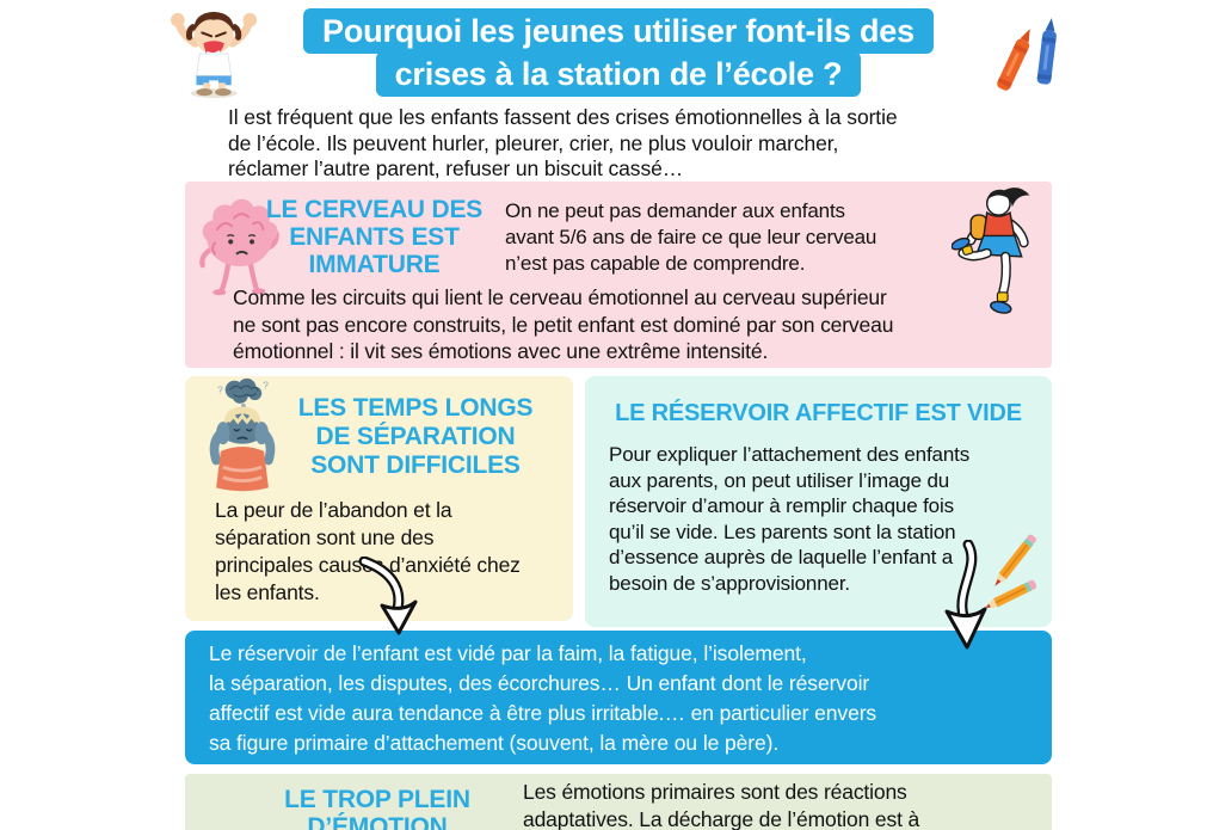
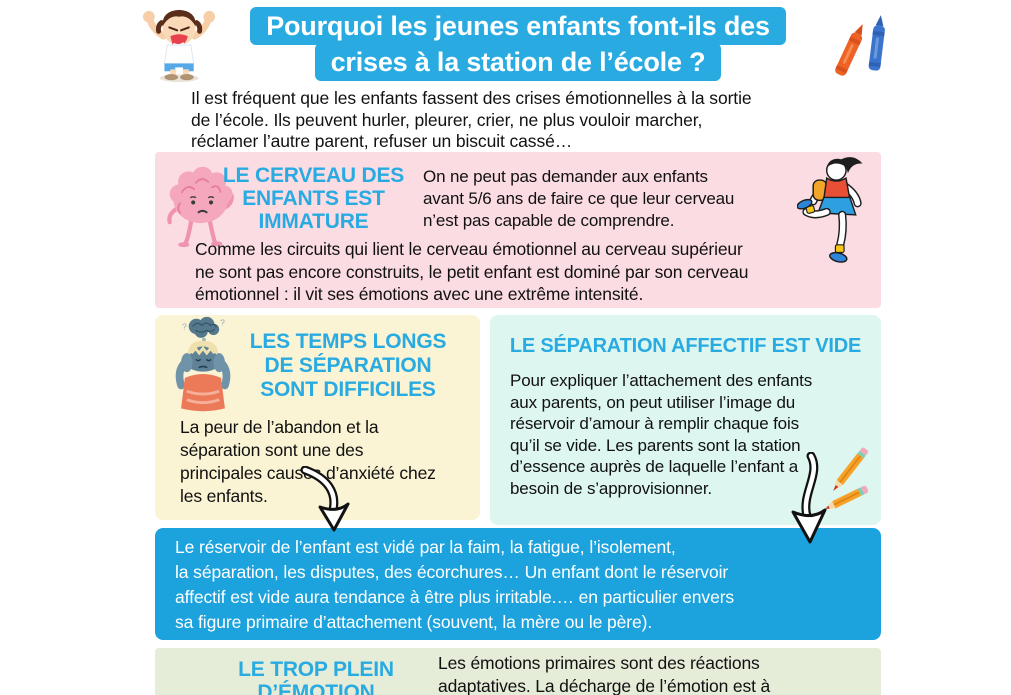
- Pourquoi les jeunes utiliser font-ils des
+ Pourquoi les jeunes enfants font-ils des
  crises à la station de l’école ?
  Il est fréquent que les enfants fassent des crises émotionnelles à la sortie
  de l’école. Ils peuvent hurler, pleurer, crier, ne plus vouloir marcher,
  réclamer l’autre parent, refuser un biscuit cassé…
  LE CERVEAU DES
  ENFANTS EST
  IMMATURE
  On ne peut pas demander aux enfants
  avant 5/6 ans de faire ce que leur cerveau
  n’est pas capable de comprendre.
  Comme les circuits qui lient le cerveau émotionnel au cerveau supérieur
  ne sont pas encore construits, le petit enfant est dominé par son cerveau
  émotionnel : il vit ses émotions avec une extrême intensité.
  ?
  ?
  LES TEMPS LONGS
  DE SÉPARATION
  SONT DIFFICILES
  La peur de l’abandon et la
  séparation sont une des
  principales caus d’anxiété chez
  les enfants.
- LE RÉSERVOIR AFFECTIF EST VIDE
+ LE SÉPARATION AFFECTIF EST VIDE
  Pour expliquer l’attachement des enfants
  aux parents, on peut utiliser l’image du
  réservoir d’amour à remplir chaque fois
  qu’il se vide. Les parents sont la station
  d’essence auprès de laquelle l’enfant a
  besoin de s’approvisionner.
  Le réservoir de l’enfant est vidé par la faim, la fatigue, l’isolement,
  la séparation, les disputes, des écorchures… Un enfant dont le réservoir
  affectif est vide aura tendance à être plus irritable.… en particulier envers
  sa figure primaire d’attachement (souvent, la mère ou le père).
  LE TROP PLEIN
  D’ÉMOTION
  Les émotions primaires sont des réactions
  adaptatives. La décharge de l’émotion est à
